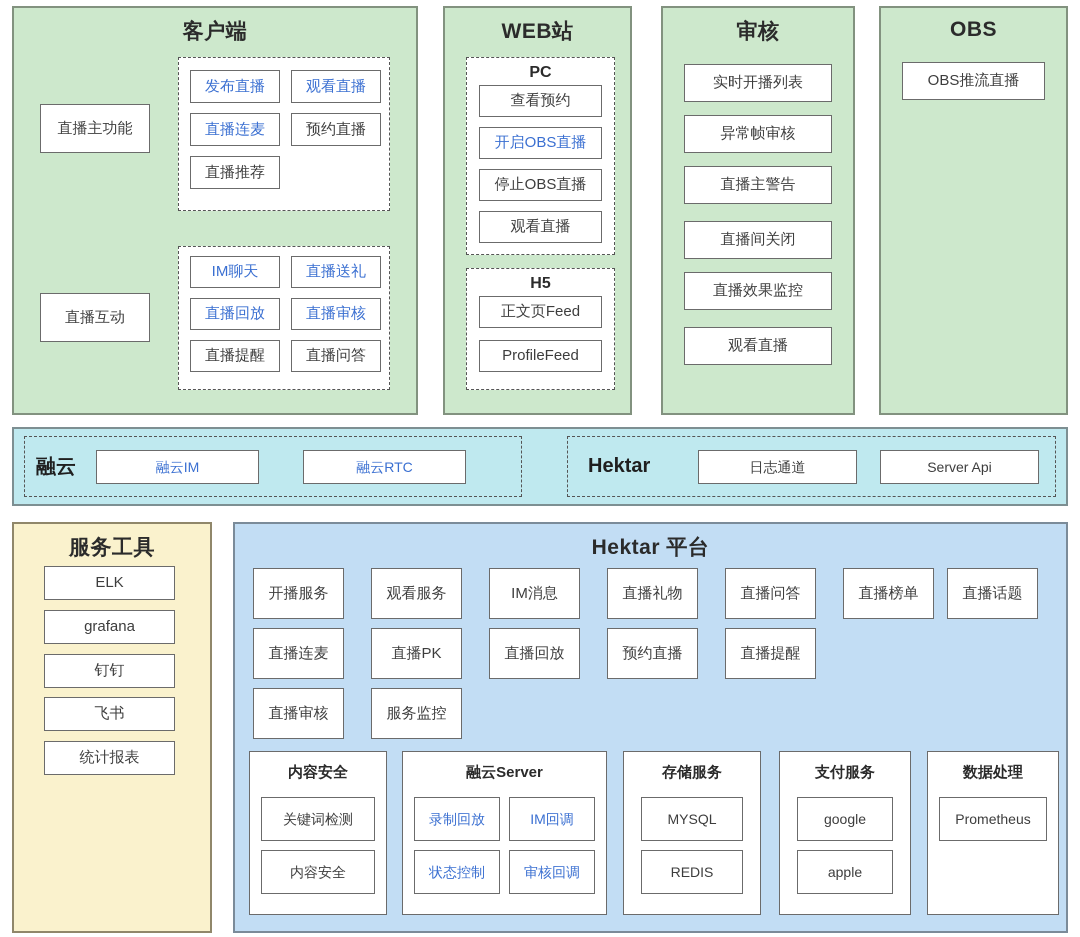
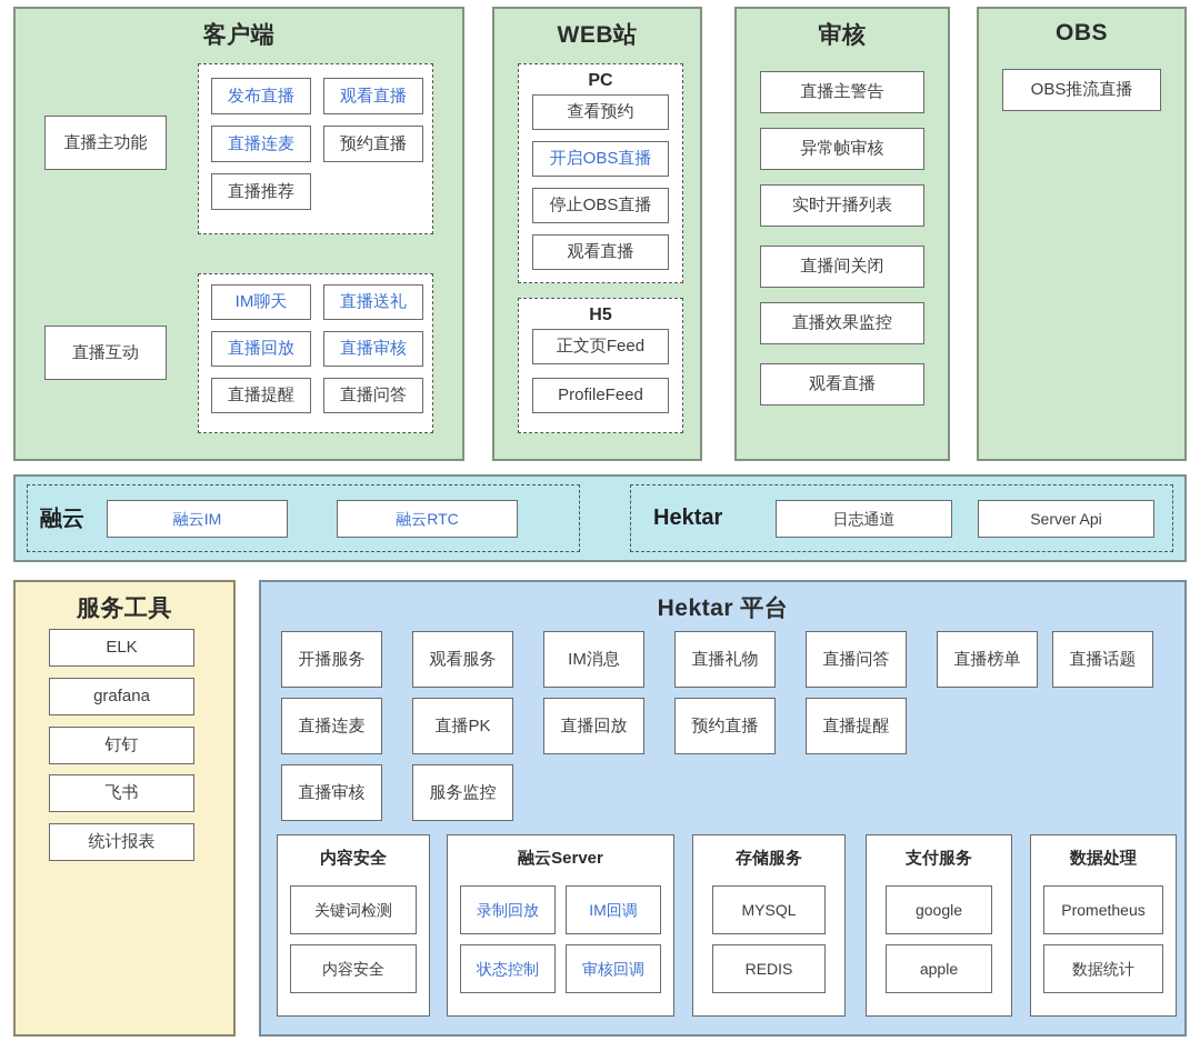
  客户端
  直播主功能
  直播互动
  发布直播
  观看直播
  直播连麦
  预约直播
  直播推荐
  IM聊天
  直播送礼
  直播回放
  直播审核
  直播提醒
  直播问答
  WEB站
  PC
  查看预约
  开启OBS直播
  停止OBS直播
  观看直播
  H5
  正文页Feed
  ProfileFeed
  审核
- 实时开播列表
+ 直播主警告
  异常帧审核
- 直播主警告
+ 实时开播列表
  直播间关闭
  直播效果监控
  观看直播
  OBS
  OBS推流直播
  融云
  融云IM
  融云RTC
  Hektar
  日志通道
  Server Api
  服务工具
  ELK
  grafana
  钉钉
  飞书
  统计报表
  Hektar 平台
  开播服务
  观看服务
  IM消息
  直播礼物
  直播问答
  直播榜单
  直播话题
  直播连麦
  直播PK
  直播回放
  预约直播
  直播提醒
  直播审核
  服务监控
  内容安全
  关键词检测
  内容安全
  融云Server
  录制回放
  IM回调
  状态控制
  审核回调
  存储服务
  MYSQL
  REDIS
  支付服务
  google
  apple
  数据处理
  Prometheus
+ 数据统计
